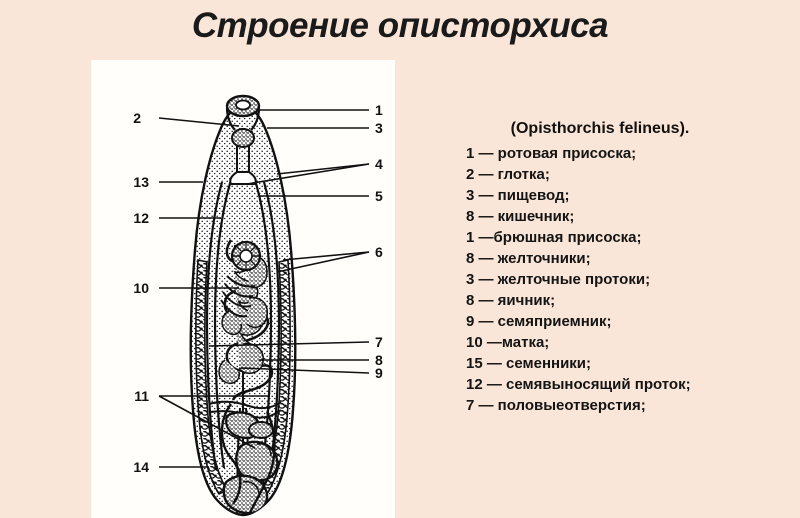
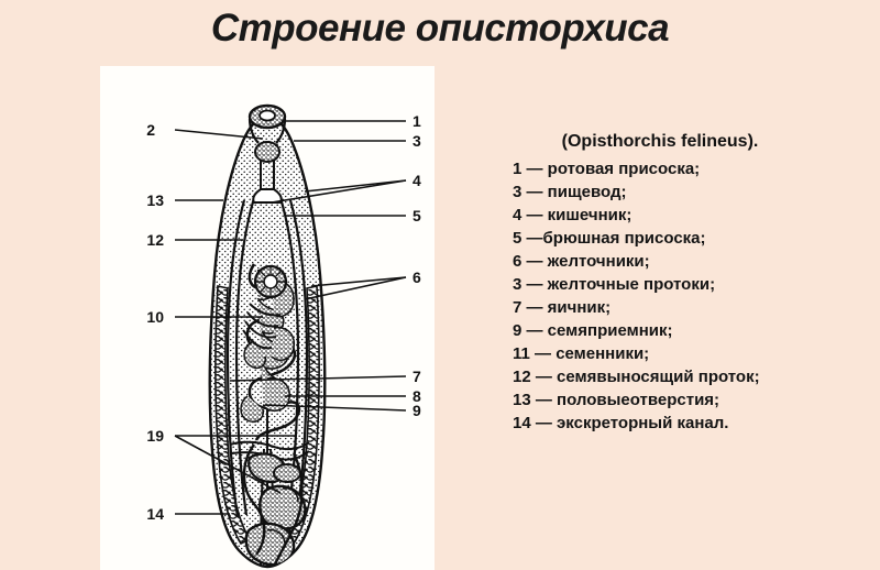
  Строение описторхиса
  1
  3
  4
  5
  6
  7
  8
  9
  2
  13
  12
  10
- 11
+ 19
  14
  (Opisthorchis felineus).
  1 — ротовая присоска;
- 2 — глотка;
  3 — пищевод;
- 8 — кишечник;
+ 4 — кишечник;
- 1 —брюшная присоска;
+ 5 —брюшная присоска;
- 8 — желточники;
+ 6 — желточники;
  3 — желточные протоки;
- 8 — яичник;
+ 7 — яичник;
  9 — семяприемник;
- 10 —матка;
- 15 — семенники;
+ 11 — семенники;
  12 — семявыносящий проток;
- 7 — половыеотверстия;
+ 13 — половыеотверстия;
+ 14 — экскреторный канал.
